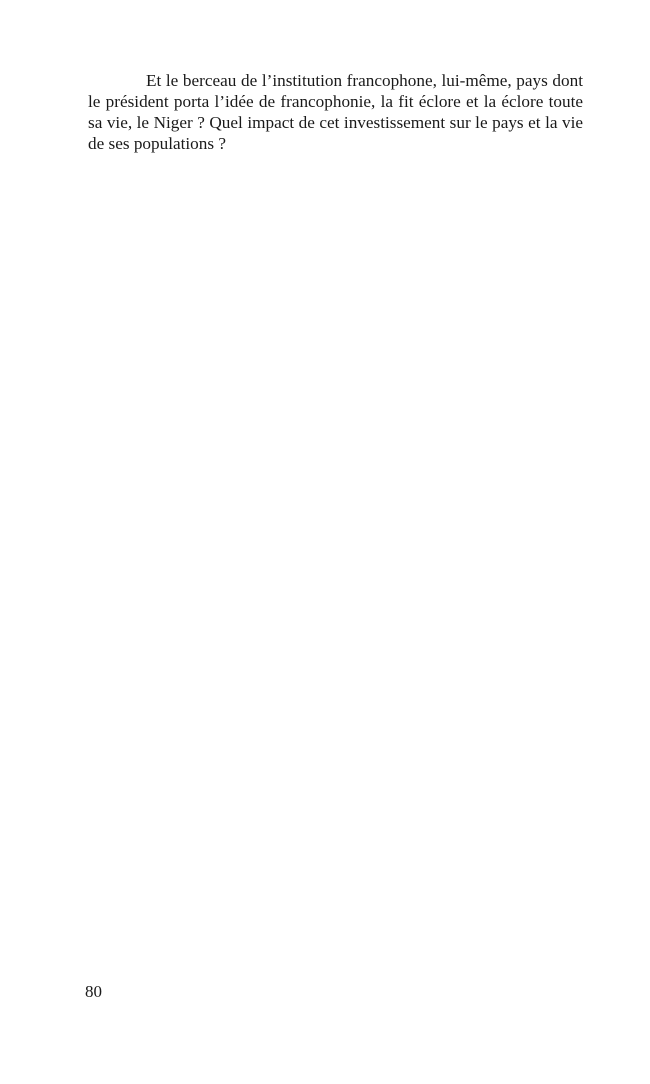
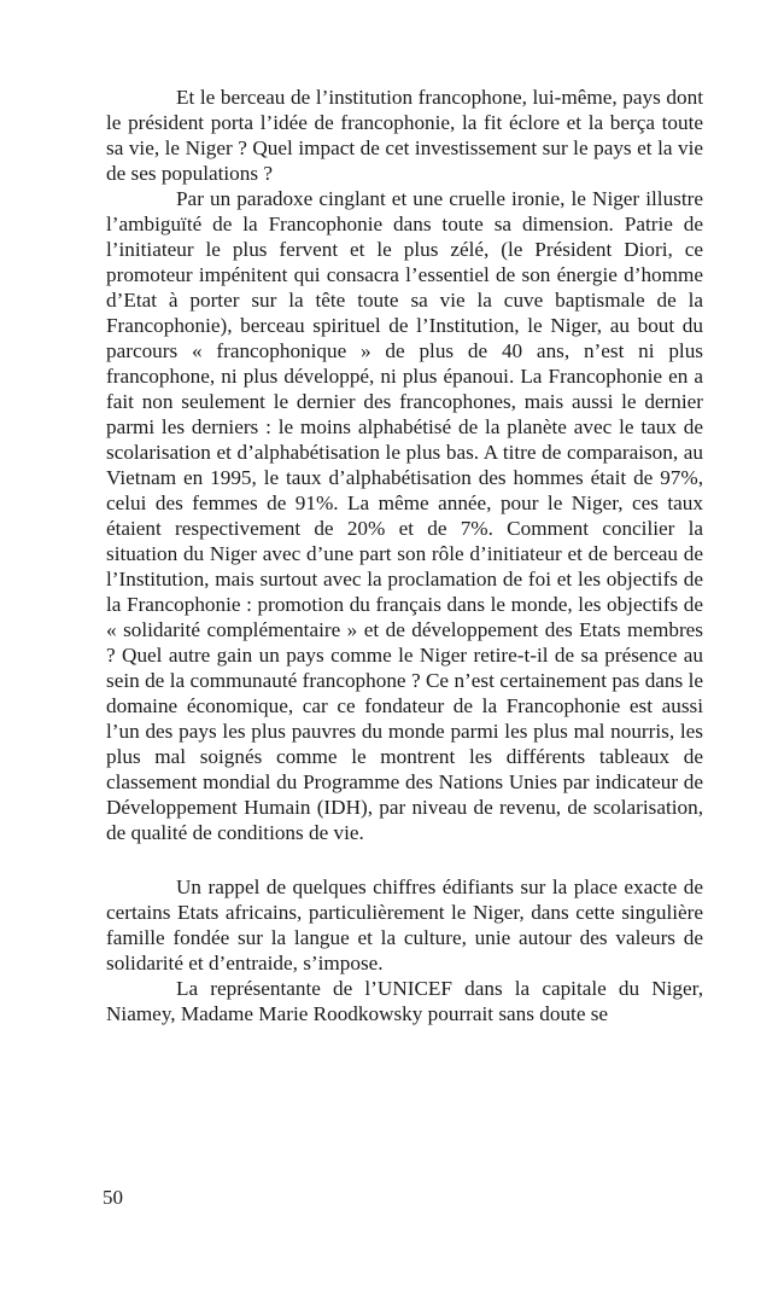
- Et le berceau de l’institution francophone, lui-même, pays dont le président porta l’idée de francophonie, la fit éclore et la éclore toute sa vie, le Niger ? Quel impact de cet investissement sur le pays et la vie de ses populations ?
+ Et le berceau de l’institution francophone, lui-même, pays dont le président porta l’idée de francophonie, la fit éclore et la berça toute sa vie, le Niger ? Quel impact de cet investissement sur le pays et la vie de ses populations ?
+ Par un paradoxe cinglant et une cruelle ironie, le Niger illustre l’ambiguïté de la Francophonie dans toute sa dimension. Patrie de l’initiateur le plus fervent et le plus zélé, (le Président Diori, ce promoteur impénitent qui consacra l’essentiel de son énergie d’homme d’Etat à porter sur la tête toute sa vie la cuve baptismale de la Francophonie), berceau spirituel de l’Institution, le Niger, au bout du parcours « francophonique » de plus de 40 ans, n’est ni plus francophone, ni plus développé, ni plus épanoui. La Francophonie en a fait non seulement le dernier des francophones, mais aussi le dernier parmi les derniers : le moins alphabétisé de la planète avec le taux de scolarisation et d’alphabétisation le plus bas. A titre de comparaison, au Vietnam en 1995, le taux d’alphabétisation des hommes était de 97%, celui des femmes de 91%. La même année, pour le Niger, ces taux étaient respectivement de 20% et de 7%. Comment concilier la situation du Niger avec d’une part son rôle d’initiateur et de berceau de l’Institution, mais surtout avec la proclamation de foi et les objectifs de la Francophonie : promotion du français dans le monde, les objectifs de « solidarité complémentaire » et de développement des Etats membres ? Quel autre gain un pays comme le Niger retire-t-il de sa présence au sein de la communauté francophone ? Ce n’est certainement pas dans le domaine économique, car ce fondateur de la Francophonie est aussi l’un des pays les plus pauvres du monde parmi les plus mal nourris, les plus mal soignés comme le montrent les différents tableaux de classement mondial du Programme des Nations Unies par indicateur de Développement Humain (IDH), par niveau de revenu, de scolarisation, de qualité de conditions de vie.
+ Un rappel de quelques chiffres édifiants sur la place exacte de certains Etats africains, particulièrement le Niger, dans cette singulière famille fondée sur la langue et la culture, unie autour des valeurs de solidarité et d’entraide, s’impose.
+ La représentante de l’UNICEF dans la capitale du Niger, Niamey, Madame Marie Roodkowsky pourrait sans doute se
- 80
+ 50
